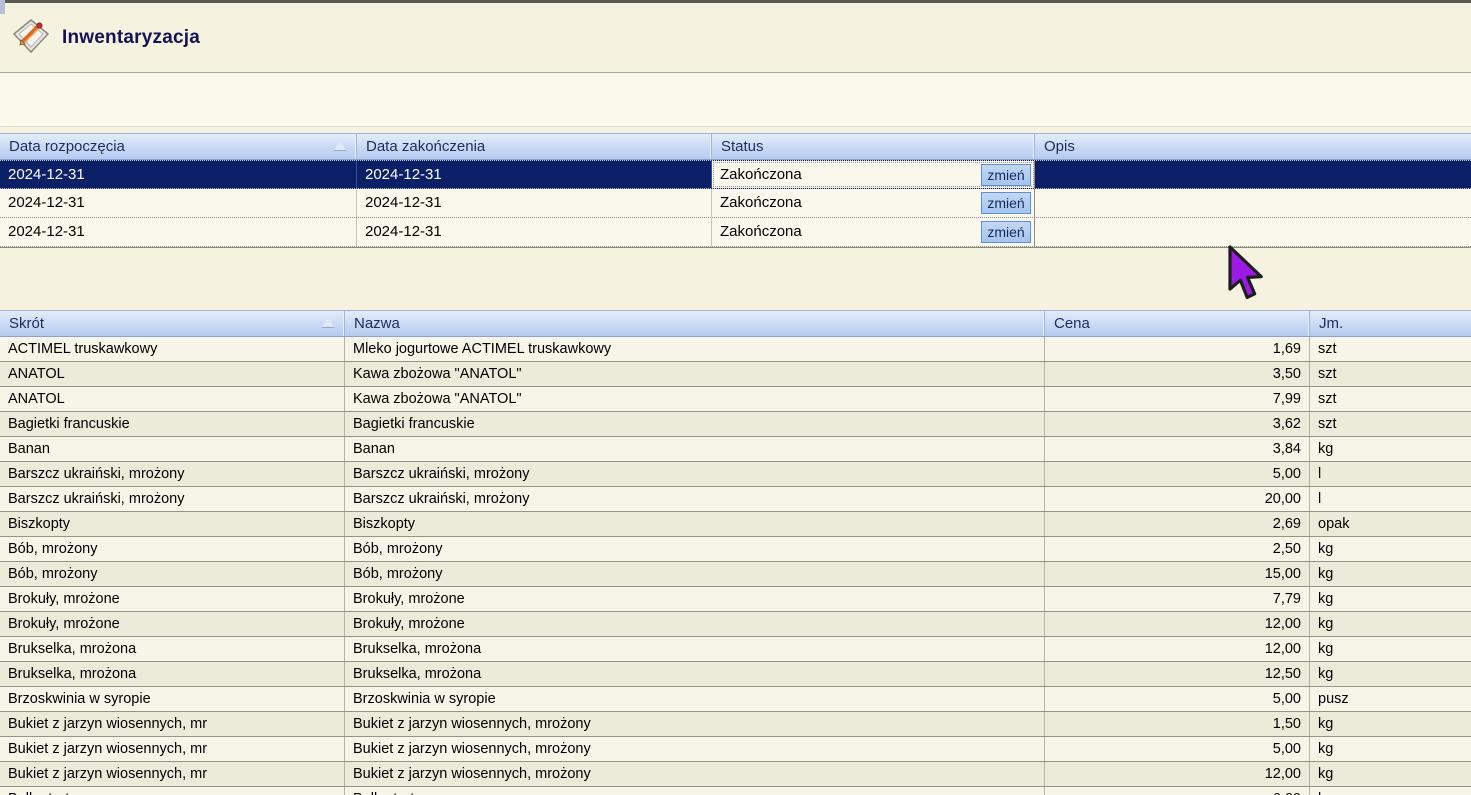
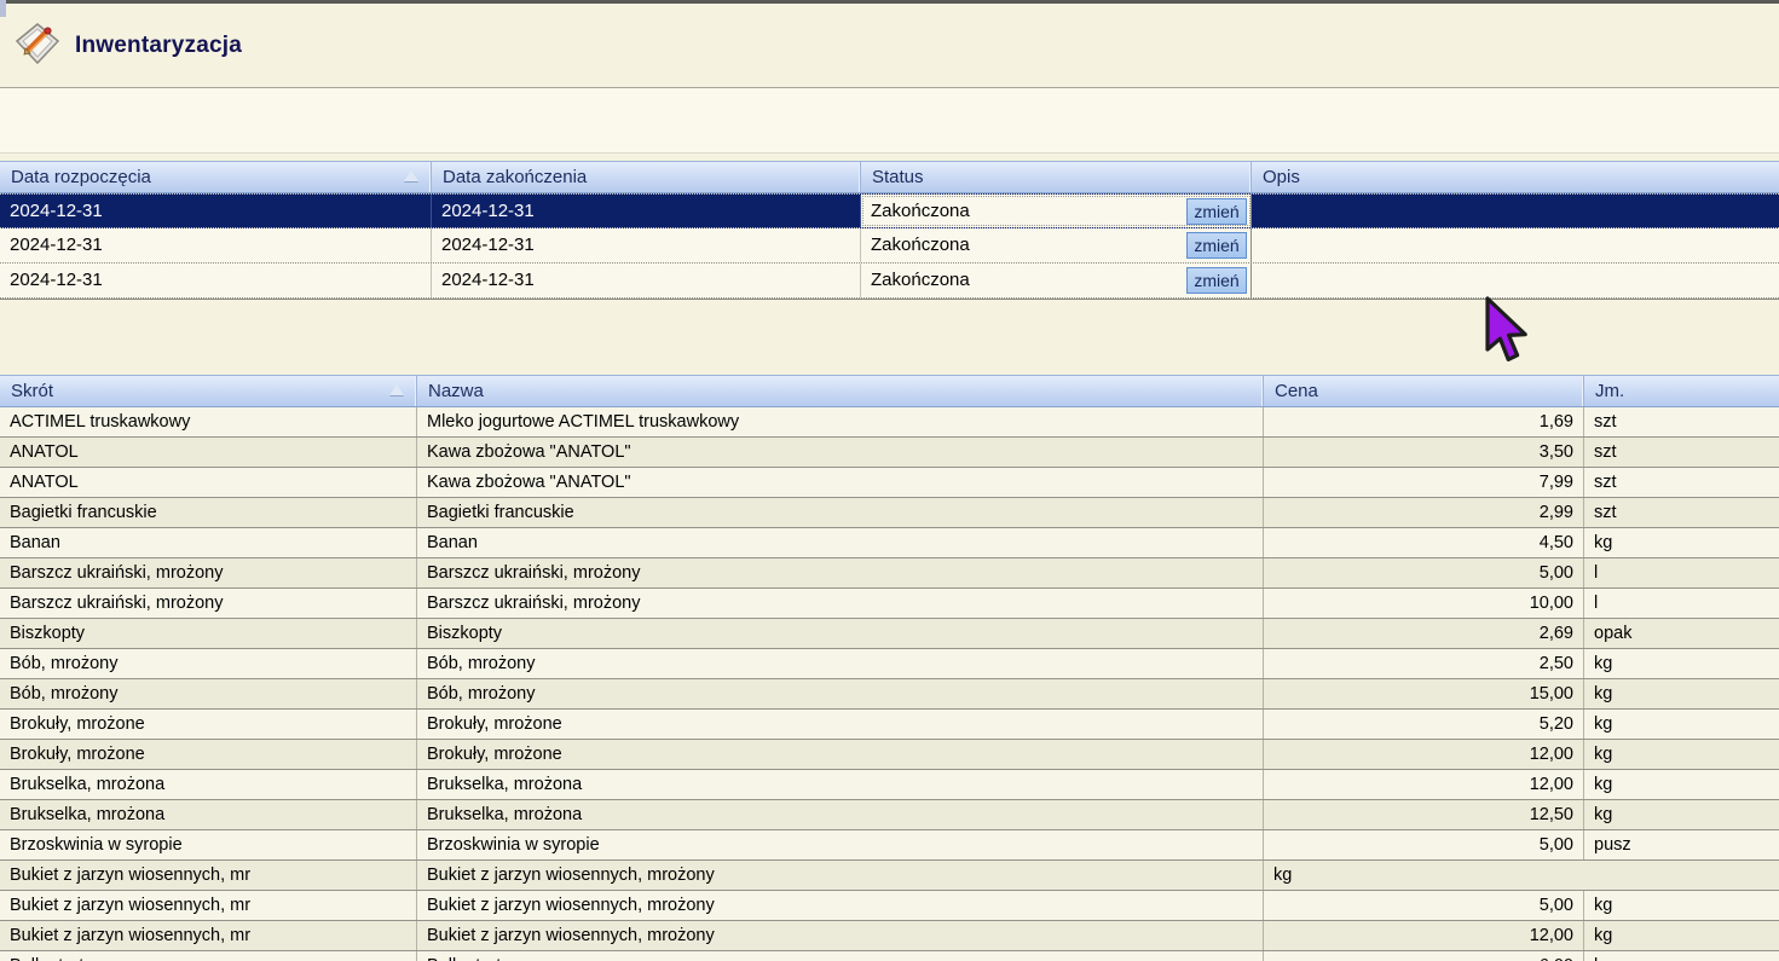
  Inwentaryzacja
  Data rozpoczęcia
  Data zakończenia
  Status
  Opis
  2024-12-31
  2024-12-31
  Zakończona
  zmień
  2024-12-31
  2024-12-31
  Zakończona
  zmień
  2024-12-31
  2024-12-31
  Zakończona
  zmień
  Skrót
  Nazwa
  Cena
  Jm.
  ACTIMEL truskawkowy
  Mleko jogurtowe ACTIMEL truskawkowy
  1,69
  szt
  ANATOL
  Kawa zbożowa "ANATOL"
  3,50
  szt
  ANATOL
  Kawa zbożowa "ANATOL"
  7,99
  szt
  Bagietki francuskie
  Bagietki francuskie
- 3,62
+ 2,99
  szt
  Banan
  Banan
- 3,84
+ 4,50
  kg
  Barszcz ukraiński, mrożony
  Barszcz ukraiński, mrożony
  5,00
  l
  Barszcz ukraiński, mrożony
  Barszcz ukraiński, mrożony
- 20,00
+ 10,00
  l
  Biszkopty
  Biszkopty
  2,69
  opak
  Bób, mrożony
  Bób, mrożony
  2,50
  kg
  Bób, mrożony
  Bób, mrożony
  15,00
  kg
  Brokuły, mrożone
  Brokuły, mrożone
- 7,79
+ 5,20
  kg
  Brokuły, mrożone
  Brokuły, mrożone
  12,00
  kg
  Brukselka, mrożona
  Brukselka, mrożona
  12,00
  kg
  Brukselka, mrożona
  Brukselka, mrożona
  12,50
  kg
  Brzoskwinia w syropie
  Brzoskwinia w syropie
  5,00
  pusz
  Bukiet z jarzyn wiosennych, mr
  Bukiet z jarzyn wiosennych, mrożony
- 1,50
  kg
  Bukiet z jarzyn wiosennych, mr
  Bukiet z jarzyn wiosennych, mrożony
  5,00
  kg
  Bukiet z jarzyn wiosennych, mr
  Bukiet z jarzyn wiosennych, mrożony
  12,00
  kg
